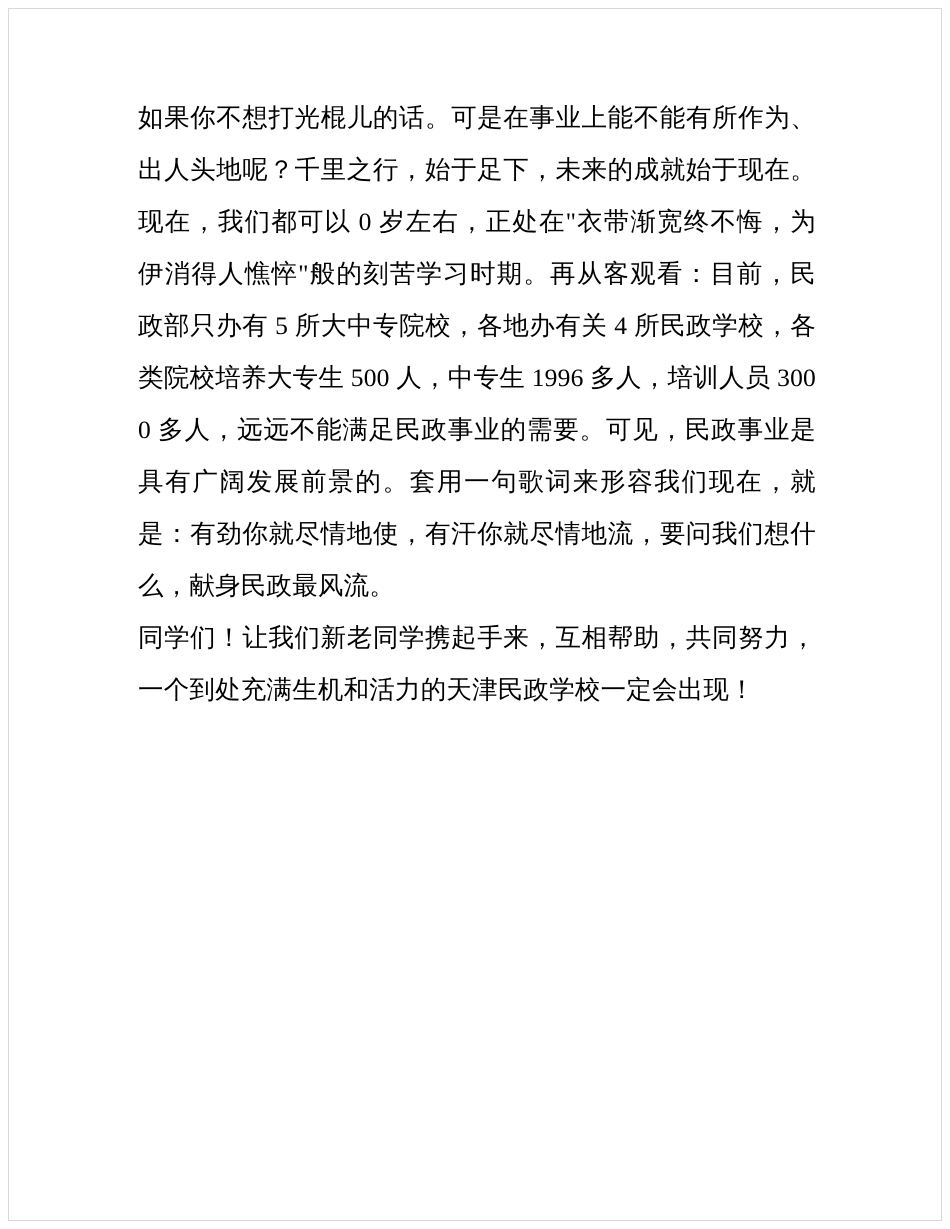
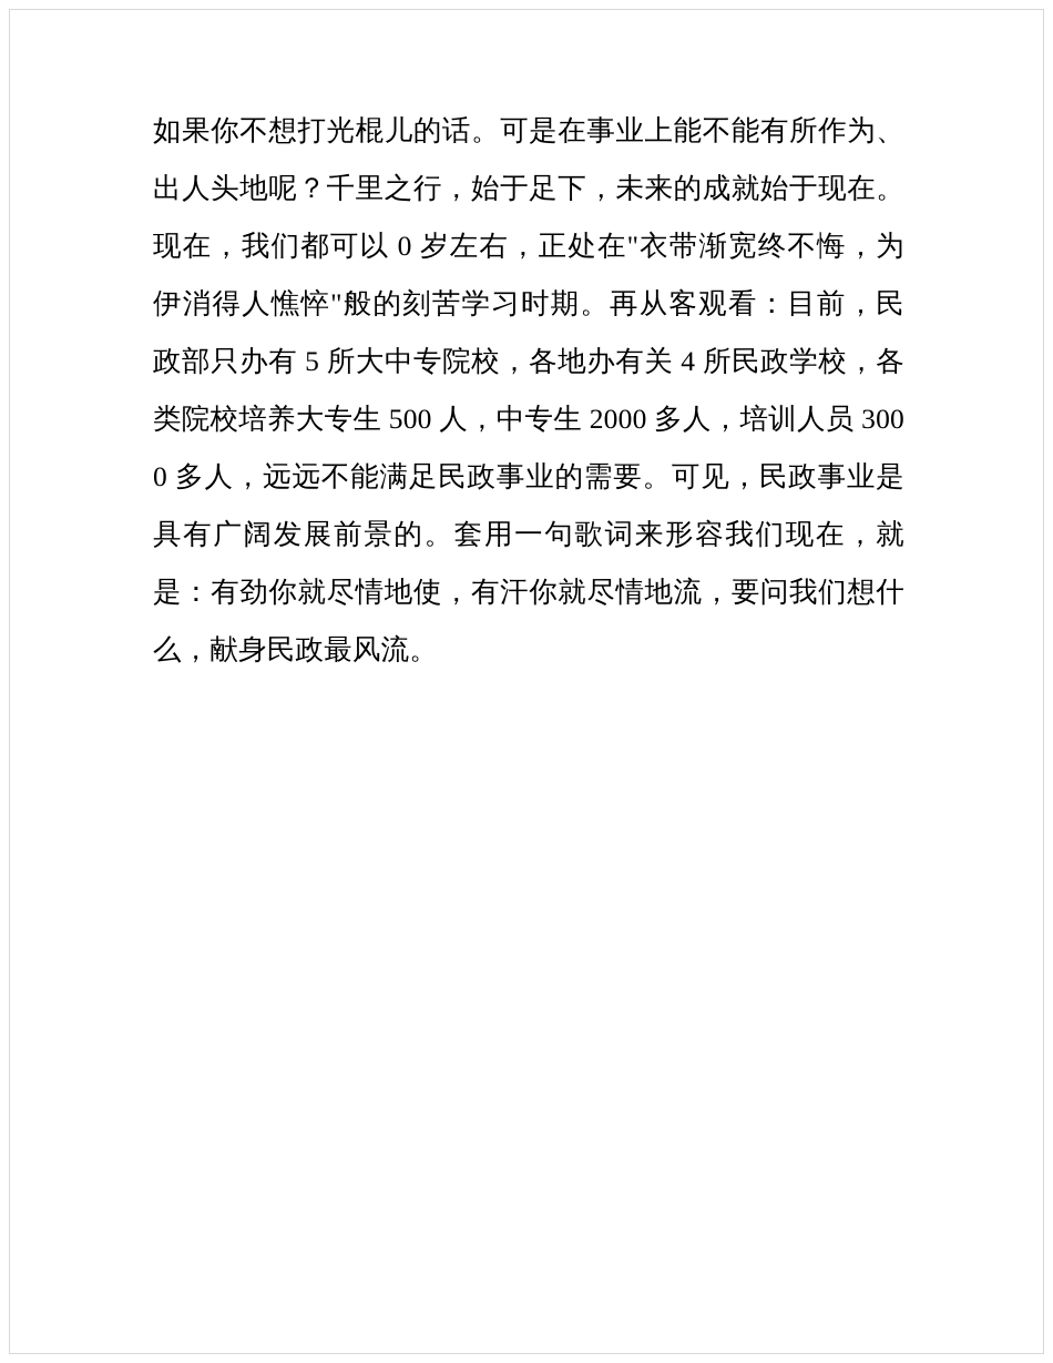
- 如果你不想打光棍儿的话。可是在事业上能不能有所作为、出人头地呢？千里之行，始于足下，未来的成就始于现在。现在，我们都可以 0 岁左右，正处在"衣带渐宽终不悔，为伊消得人憔悴"般的刻苦学习时期。再从客观看：目前，民政部只办有 5 所大中专院校，各地办有关 4 所民政学校，各类院校培养大专生 500 人，中专生 1996 多人，培训人员 3000 多人，远远不能满足民政事业的需要。可见，民政事业是具有广阔发展前景的。套用一句歌词来形容我们现在，就是：有劲你就尽情地使，有汗你就尽情地流，要问我们想什么，献身民政最风流。
+ 如果你不想打光棍儿的话。可是在事业上能不能有所作为、出人头地呢？千里之行，始于足下，未来的成就始于现在。现在，我们都可以 0 岁左右，正处在"衣带渐宽终不悔，为伊消得人憔悴"般的刻苦学习时期。再从客观看：目前，民政部只办有 5 所大中专院校，各地办有关 4 所民政学校，各类院校培养大专生 500 人，中专生 2000 多人，培训人员 3000 多人，远远不能满足民政事业的需要。可见，民政事业是具有广阔发展前景的。套用一句歌词来形容我们现在，就是：有劲你就尽情地使，有汗你就尽情地流，要问我们想什么，献身民政最风流。
- 同学们！让我们新老同学携起手来，互相帮助，共同努力，一个到处充满生机和活力的天津民政学校一定会出现！
